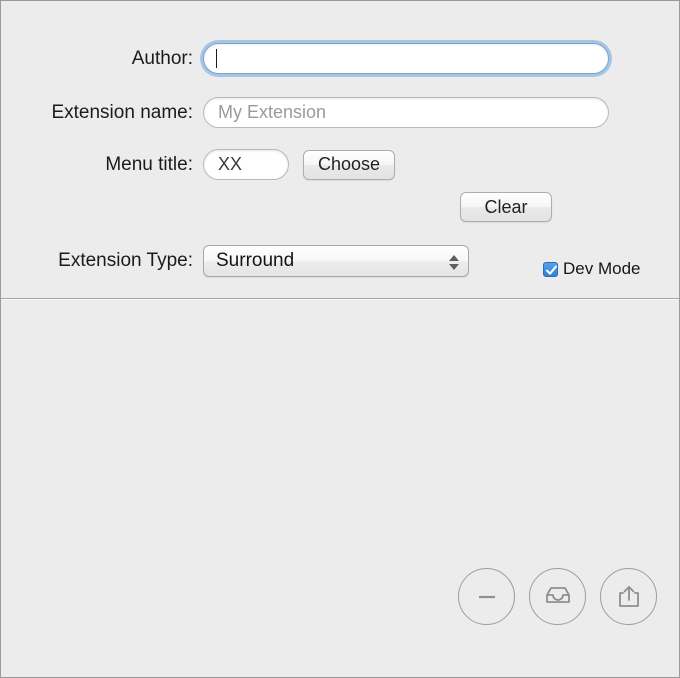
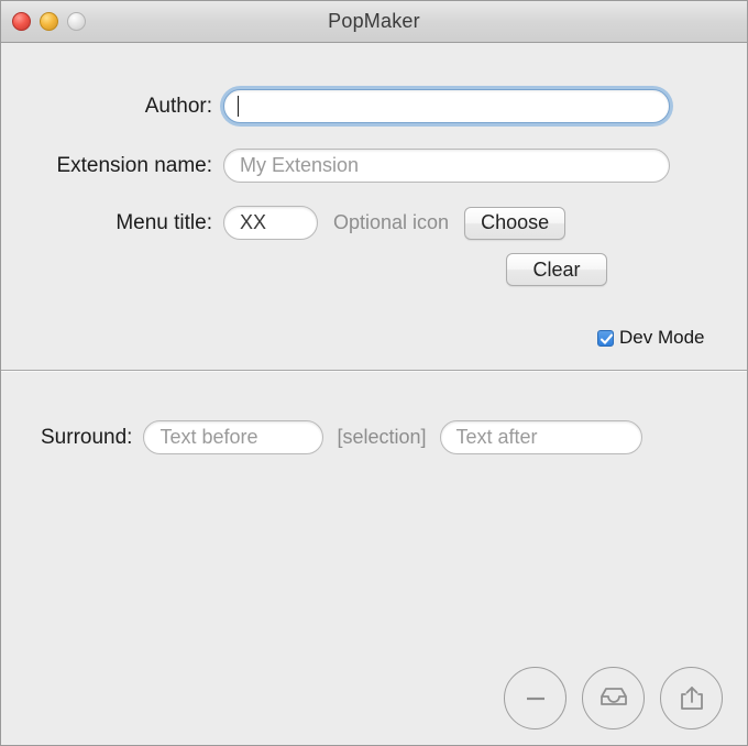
+ PopMaker
  Author:
  Extension name:
  My Extension
  Menu title:
  XX
+ Optional icon
  Choose
  Clear
- Extension Type:
- Surround
  Dev Mode
+ Surround:
+ Text before
+ [selection]
+ Text after
